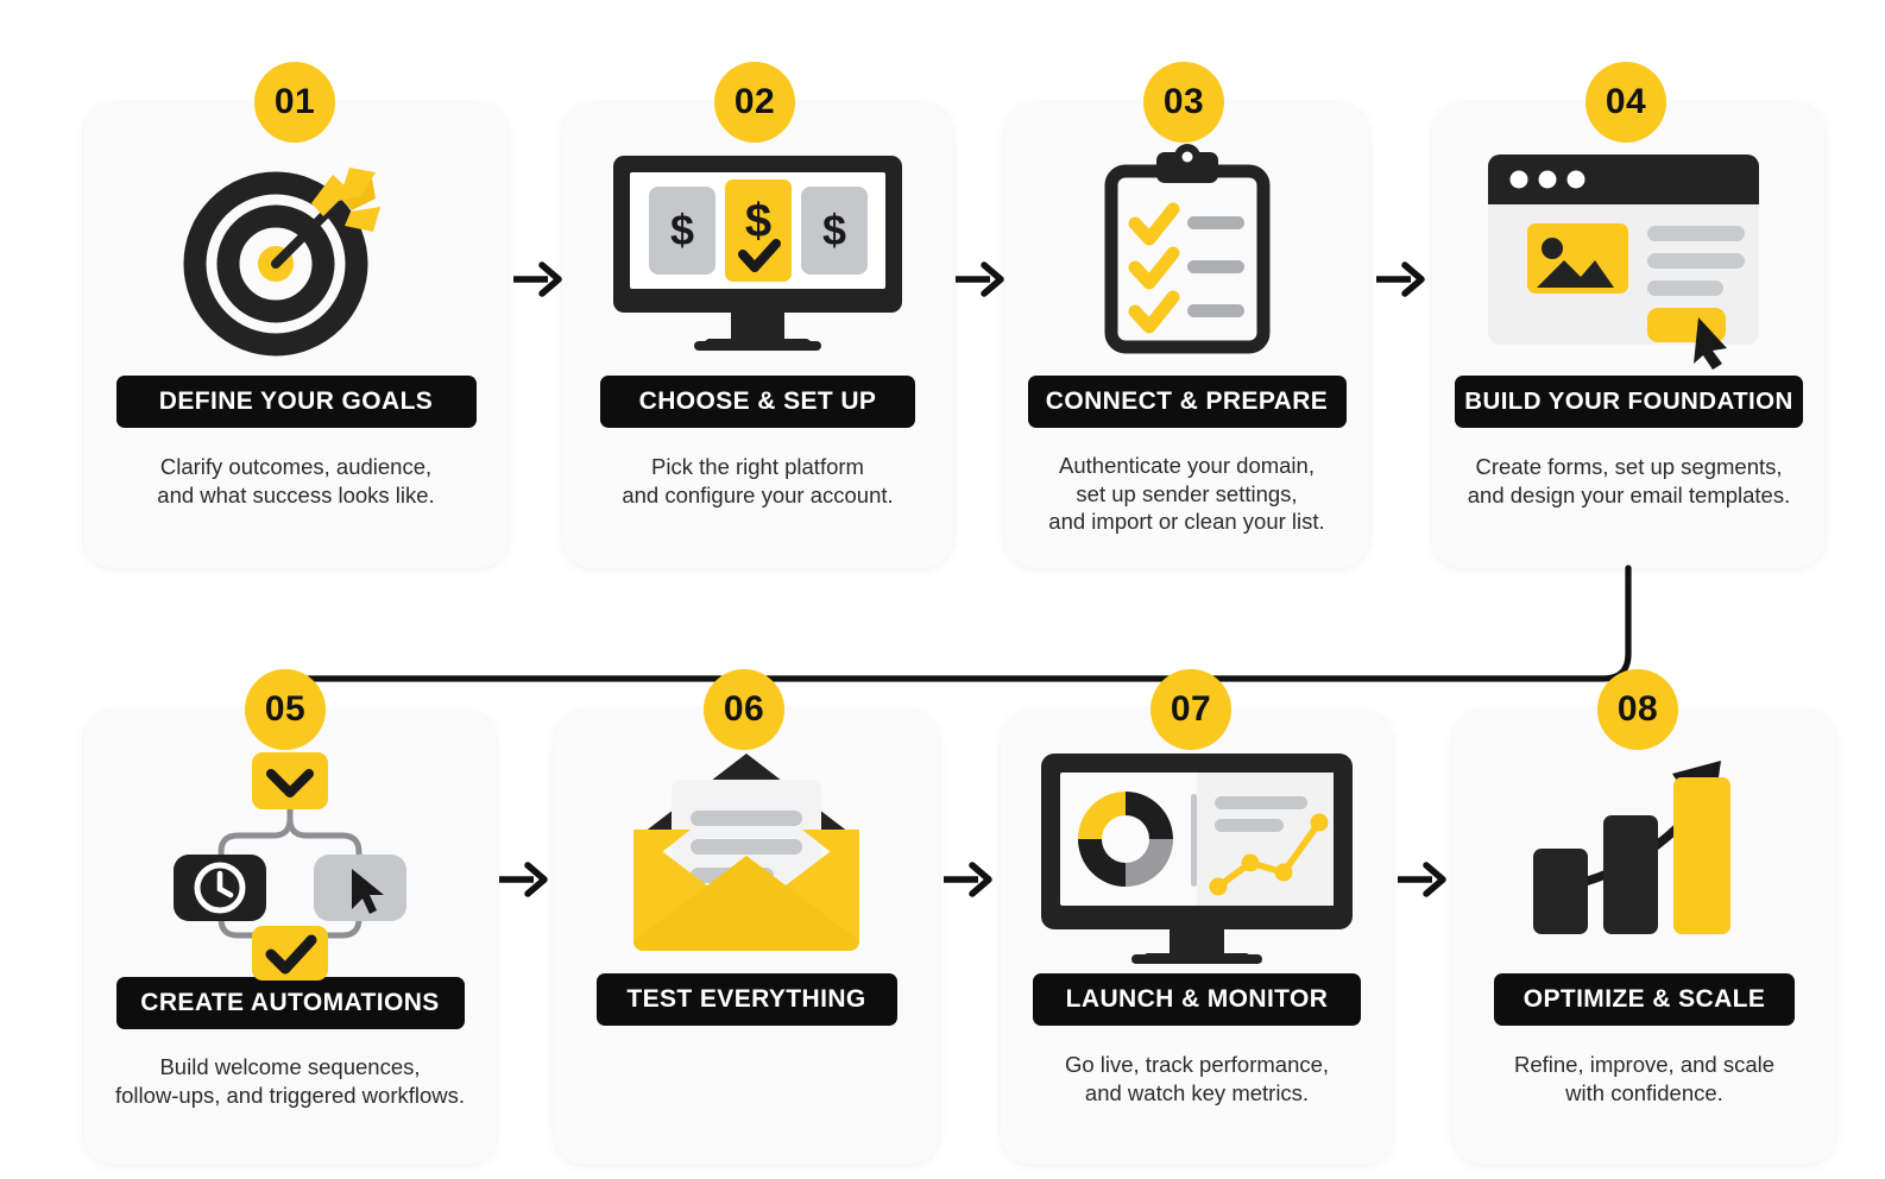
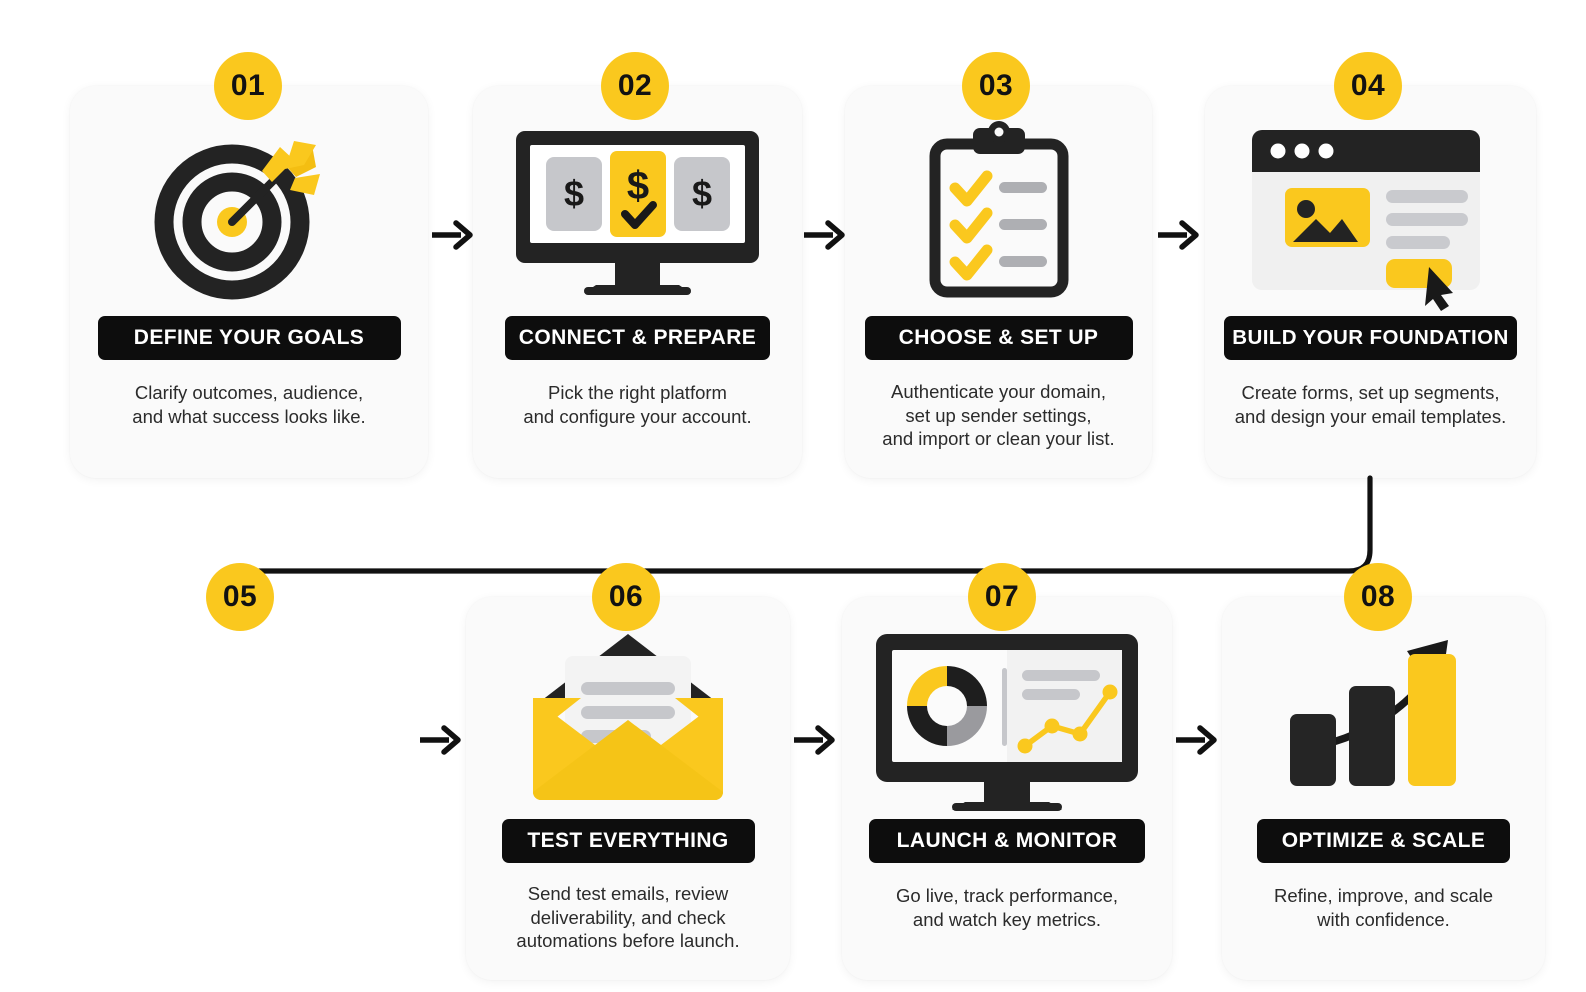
  01
  DEFINE YOUR GOALS
  Clarify outcomes, audience,
  and what success looks like.
  02
  $
  $
  $
- CHOOSE & SET UP
+ CONNECT & PREPARE
  Pick the right platform
  and configure your account.
  03
- CONNECT & PREPARE
+ CHOOSE & SET UP
  Authenticate your domain,
  set up sender settings,
  and import or clean your list.
  04
  BUILD YOUR FOUNDATION
  Create forms, set up segments,
  and design your email templates.
  05
- CREATE AUTOMATIONS
- Build welcome sequences,
- follow-ups, and triggered workflows.
  06
  TEST EVERYTHING
+ Send test emails, review
+ deliverability, and check
+ automations before launch.
  07
  LAUNCH & MONITOR
  Go live, track performance,
  and watch key metrics.
  08
  OPTIMIZE & SCALE
  Refine, improve, and scale
  with confidence.
